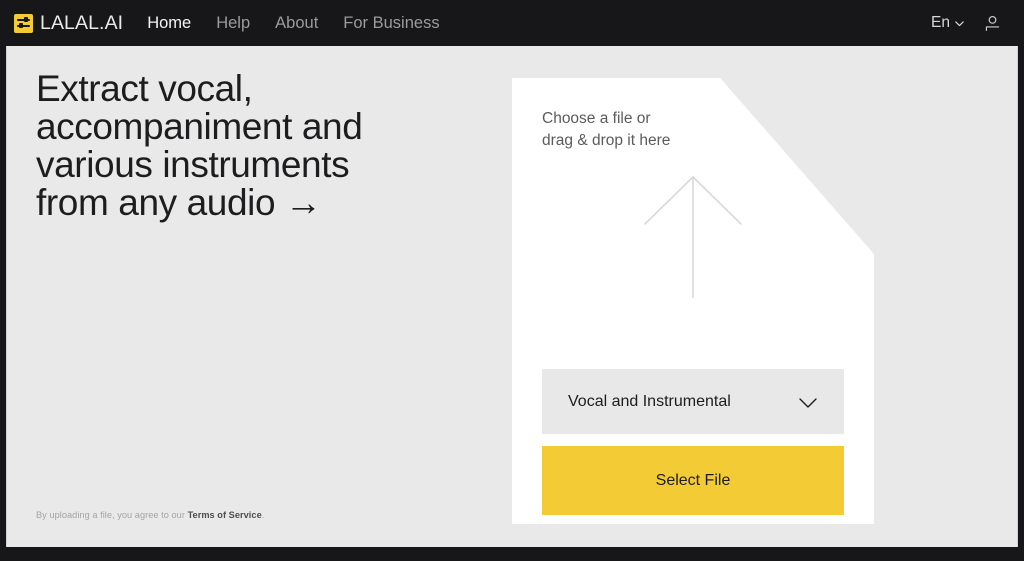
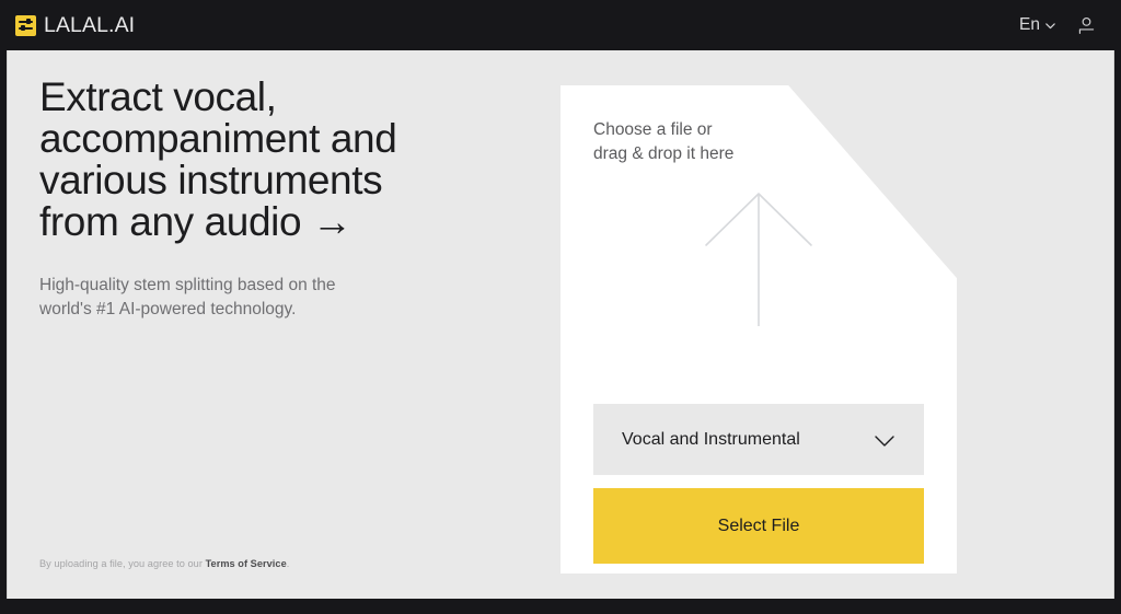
  LALAL.AI
- Home
- Help
- About
- For Business
  En
  Extract vocal,
  accompaniment and
  various instruments
  from any audio →
+ High-quality stem splitting based on the
+ world's #1 AI-powered technology.
  By uploading a file, you agree to our Terms of Service.
  Choose a file or
  drag & drop it here
  Vocal and Instrumental
  Select File
